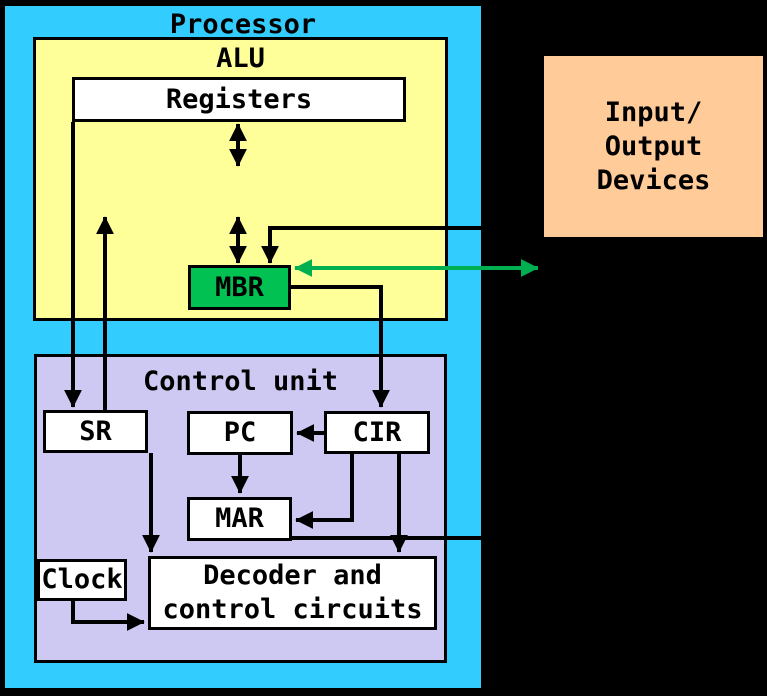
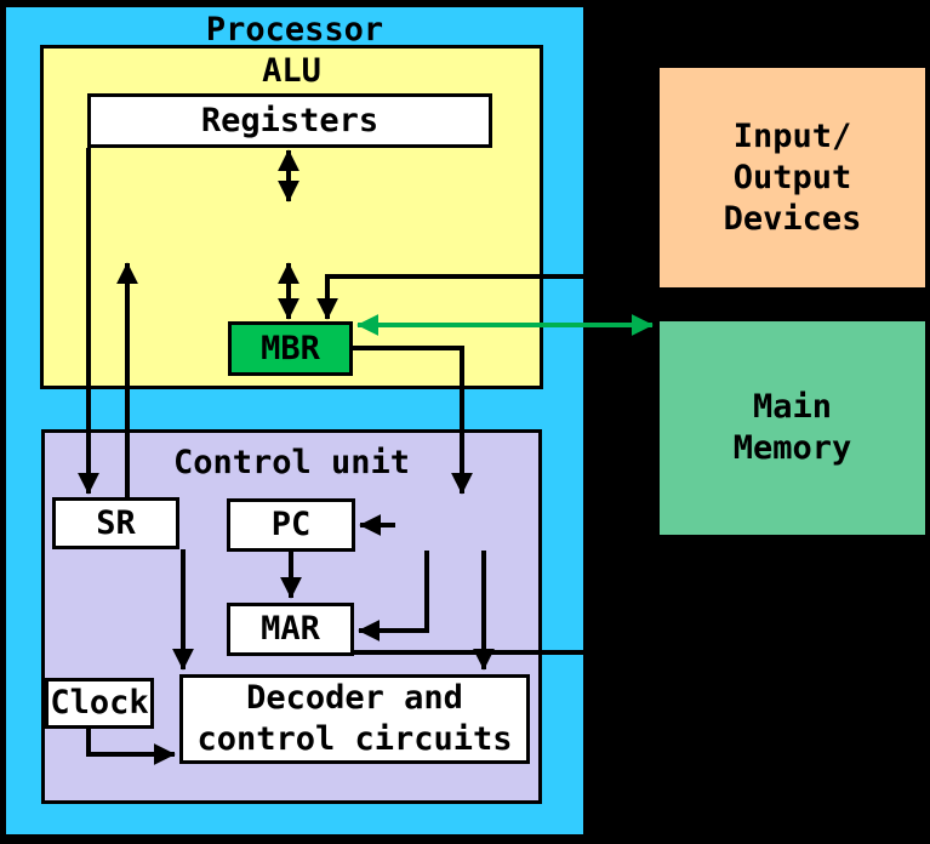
  Processor
  ALU
  Control unit
  Registers
  MBR
  SR
  PC
- CIR
  MAR
  Clock
  Decoder and
  control circuits
  Input/
  Output
  Devices
+ Main
+ Memory
